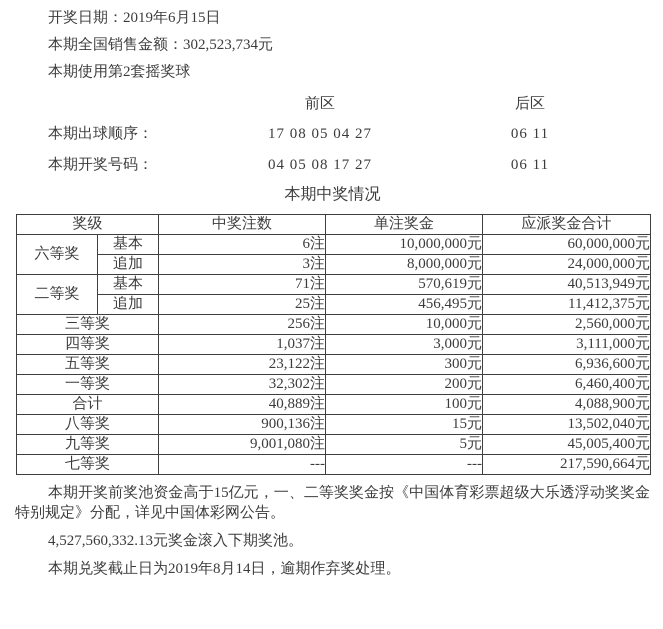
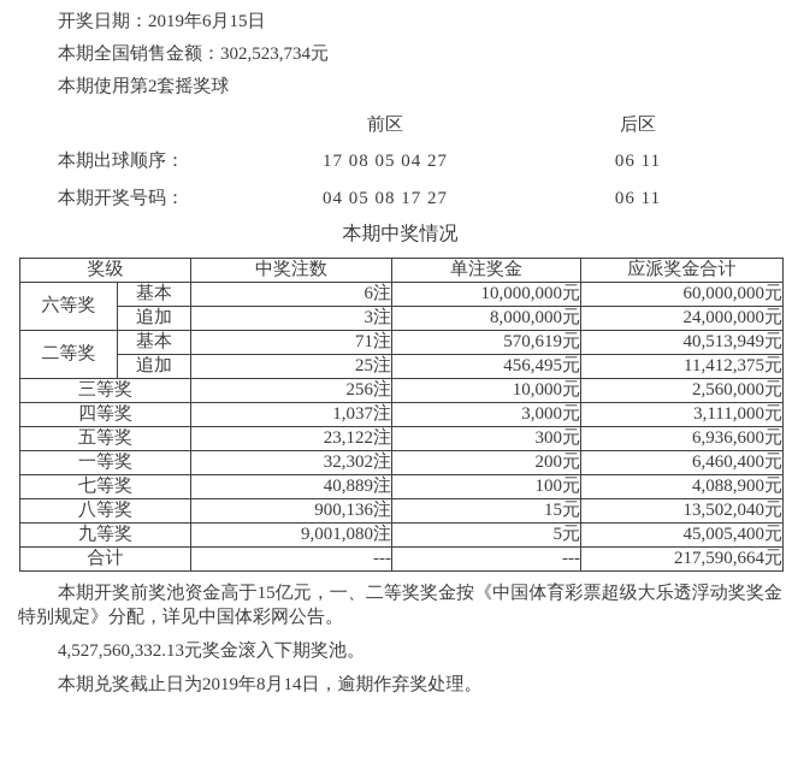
  开奖日期：2019年6月15日
  本期全国销售金额：302,523,734元
  本期使用第2套摇奖球
  前区
  后区
  本期出球顺序：
  17 08 05 04 27
  06 11
  本期开奖号码：
  04 05 08 17 27
  06 11
  本期中奖情况
  奖级	中奖注数	单注奖金	应派奖金合计
  六等奖	基本	6注	10,000,000元	60,000,000元
  追加	3注	8,000,000元	24,000,000元
  二等奖	基本	71注	570,619元	40,513,949元
  追加	25注	456,495元	11,412,375元
  三等奖	256注	10,000元	2,560,000元
  四等奖	1,037注	3,000元	3,111,000元
  五等奖	23,122注	300元	6,936,600元
  一等奖	32,302注	200元	6,460,400元
- 合计	40,889注	100元	4,088,900元
+ 七等奖	40,889注	100元	4,088,900元
  八等奖	900,136注	15元	13,502,040元
  九等奖	9,001,080注	5元	45,005,400元
- 七等奖	---	---	217,590,664元
+ 合计	---	---	217,590,664元
  本期开奖前奖池资金高于15亿元，一、二等奖奖金按《中国体育彩票超级大乐透浮动奖奖金特别规定》分配，详见中国体彩网公告。
  4,527,560,332.13元奖金滚入下期奖池。
  本期兑奖截止日为2019年8月14日，逾期作弃奖处理。
